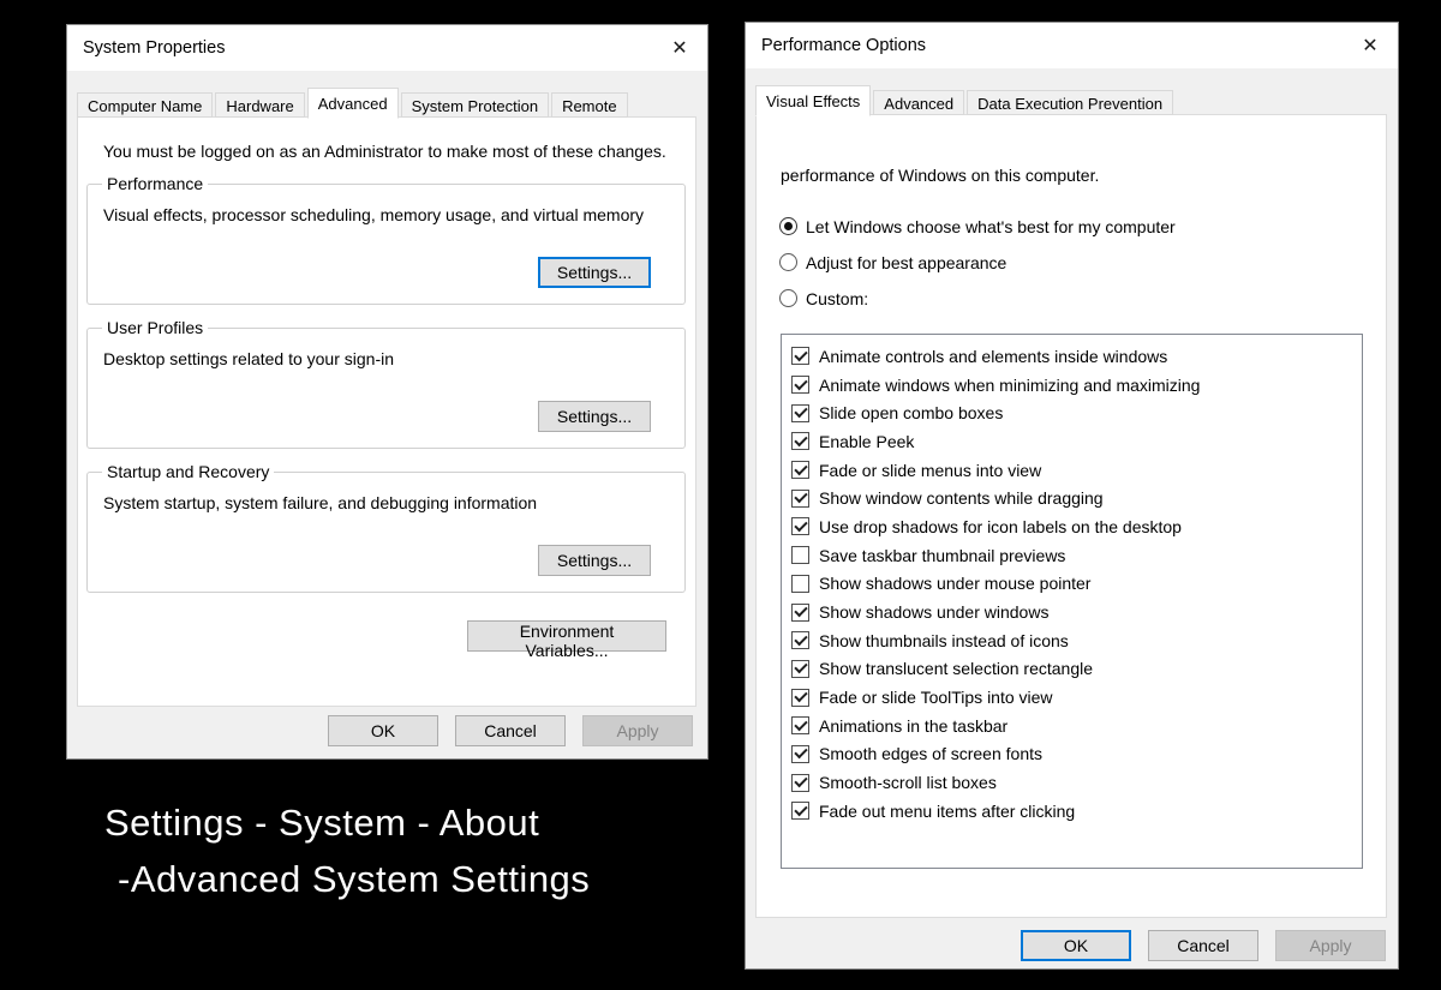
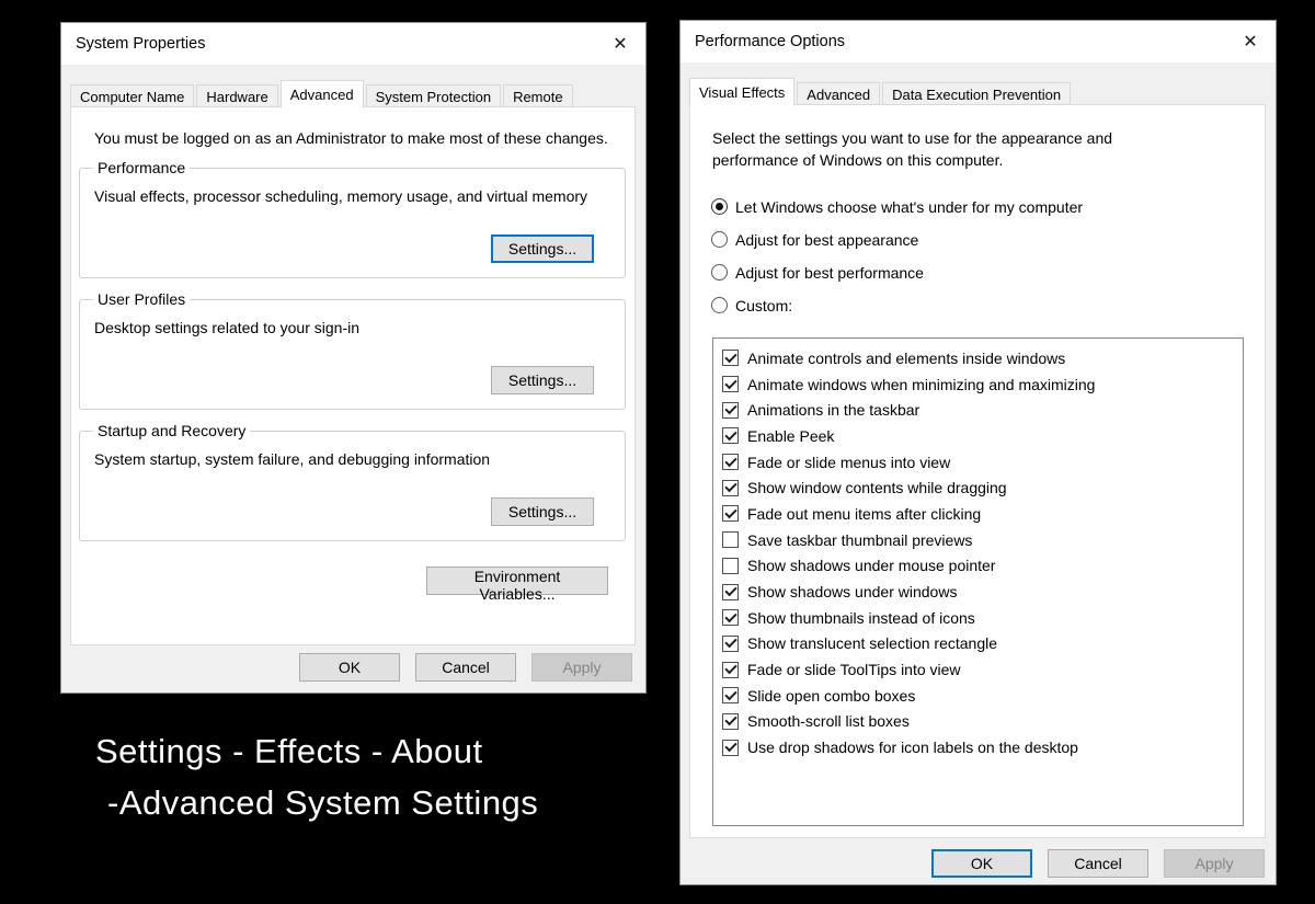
  System Properties
  ✕
  Computer Name
  Hardware
  Advanced
  System Protection
  Remote
  You must be logged on as an Administrator to make most of these changes.
  Performance
  Visual effects, processor scheduling, memory usage, and virtual memory
  Settings...
  User Profiles
  Desktop settings related to your sign-in
  Settings...
  Startup and Recovery
  System startup, system failure, and debugging information
  Settings...
  Environment Variables...
  OK
  Cancel
  Apply
  Performance Options
  ✕
  Visual Effects
  Advanced
  Data Execution Prevention
+ Select the settings you want to use for the appearance and
  performance of Windows on this computer.
- Let Windows choose what's best for my computer
+ Let Windows choose what's under for my computer
  Adjust for best appearance
+ Adjust for best performance
  Custom:
  Animate controls and elements inside windows
  Animate windows when minimizing and maximizing
- Slide open combo boxes
+ Animations in the taskbar
  Enable Peek
  Fade or slide menus into view
  Show window contents while dragging
- Use drop shadows for icon labels on the desktop
+ Fade out menu items after clicking
  Save taskbar thumbnail previews
  Show shadows under mouse pointer
  Show shadows under windows
  Show thumbnails instead of icons
  Show translucent selection rectangle
  Fade or slide ToolTips into view
- Animations in the taskbar
+ Slide open combo boxes
- Smooth edges of screen fonts
  Smooth-scroll list boxes
- Fade out menu items after clicking
+ Use drop shadows for icon labels on the desktop
  OK
  Cancel
  Apply
- Settings - System - About
+ Settings - Effects - About
  -Advanced System Settings
